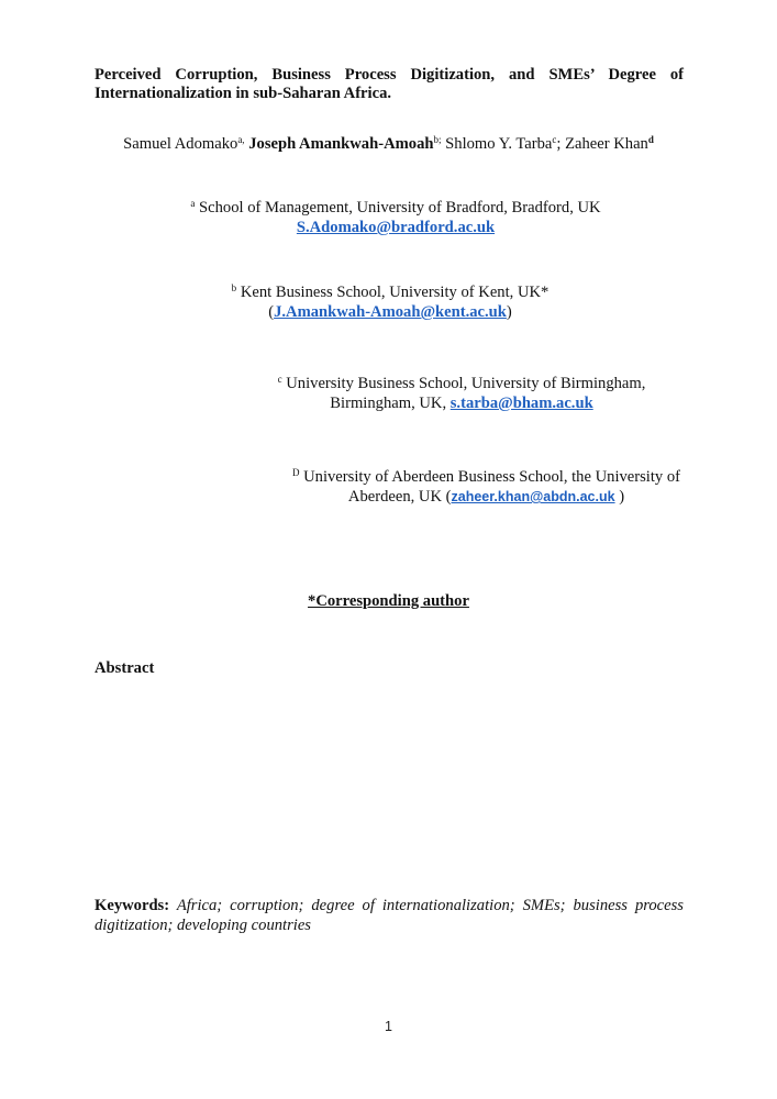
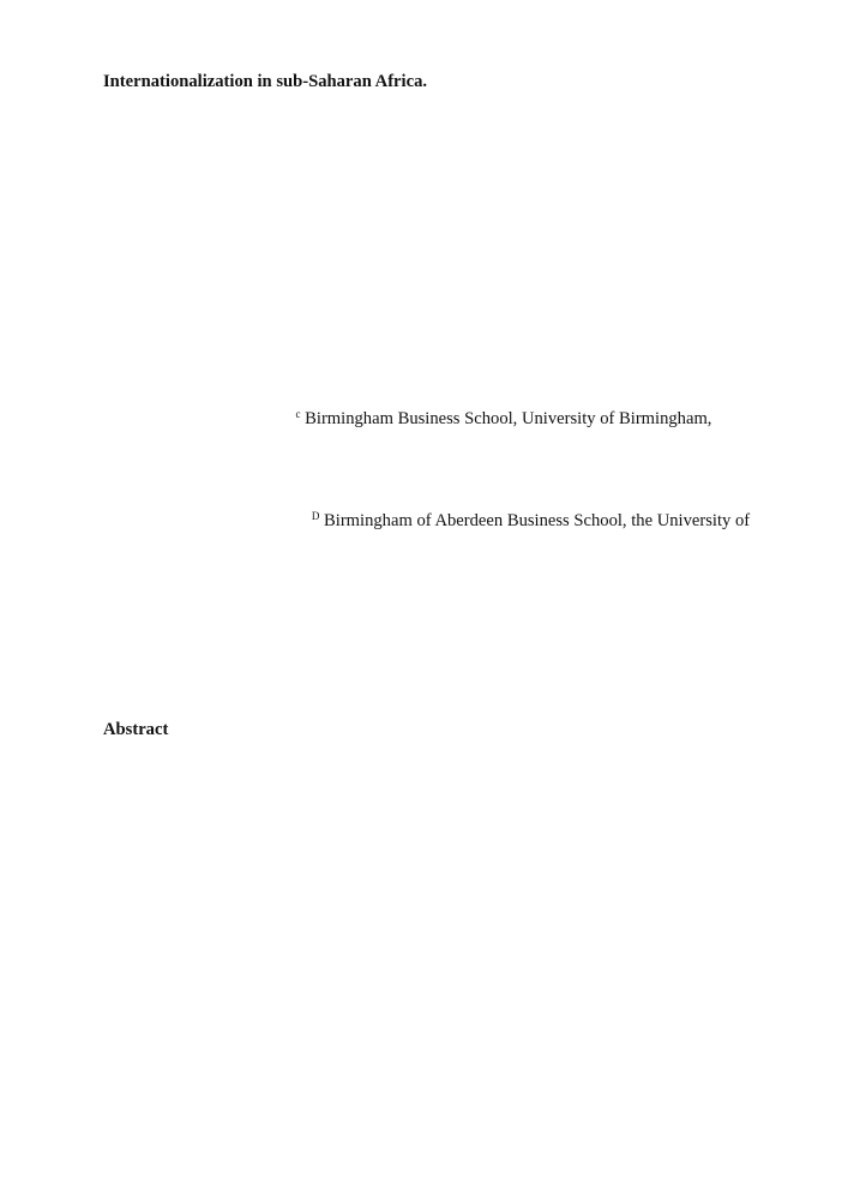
- Perceived Corruption, Business Process Digitization, and SMEs’ Degree of
  Internationalization in sub-Saharan Africa.
- Samuel Adomakoa, Joseph Amankwah-Amoahb; Shlomo Y. Tarbac; Zaheer Khand
- a School of Management, University of Bradford, Bradford, UK
- S.Adomako@bradford.ac.uk
- b Kent Business School, University of Kent, UK*
- (J.Amankwah-Amoah@kent.ac.uk)
- c University Business School, University of Birmingham,
+ c Birmingham Business School, University of Birmingham,
- Birmingham, UK, s.tarba@bham.ac.uk
- D University of Aberdeen Business School, the University of
+ D Birmingham of Aberdeen Business School, the University of
- Aberdeen, UK (zaheer.khan@abdn.ac.uk )
- *Corresponding author
  Abstract
- Keywords: Africa; corruption; degree of internationalization; SMEs; business process digitization; developing countries
- 1
